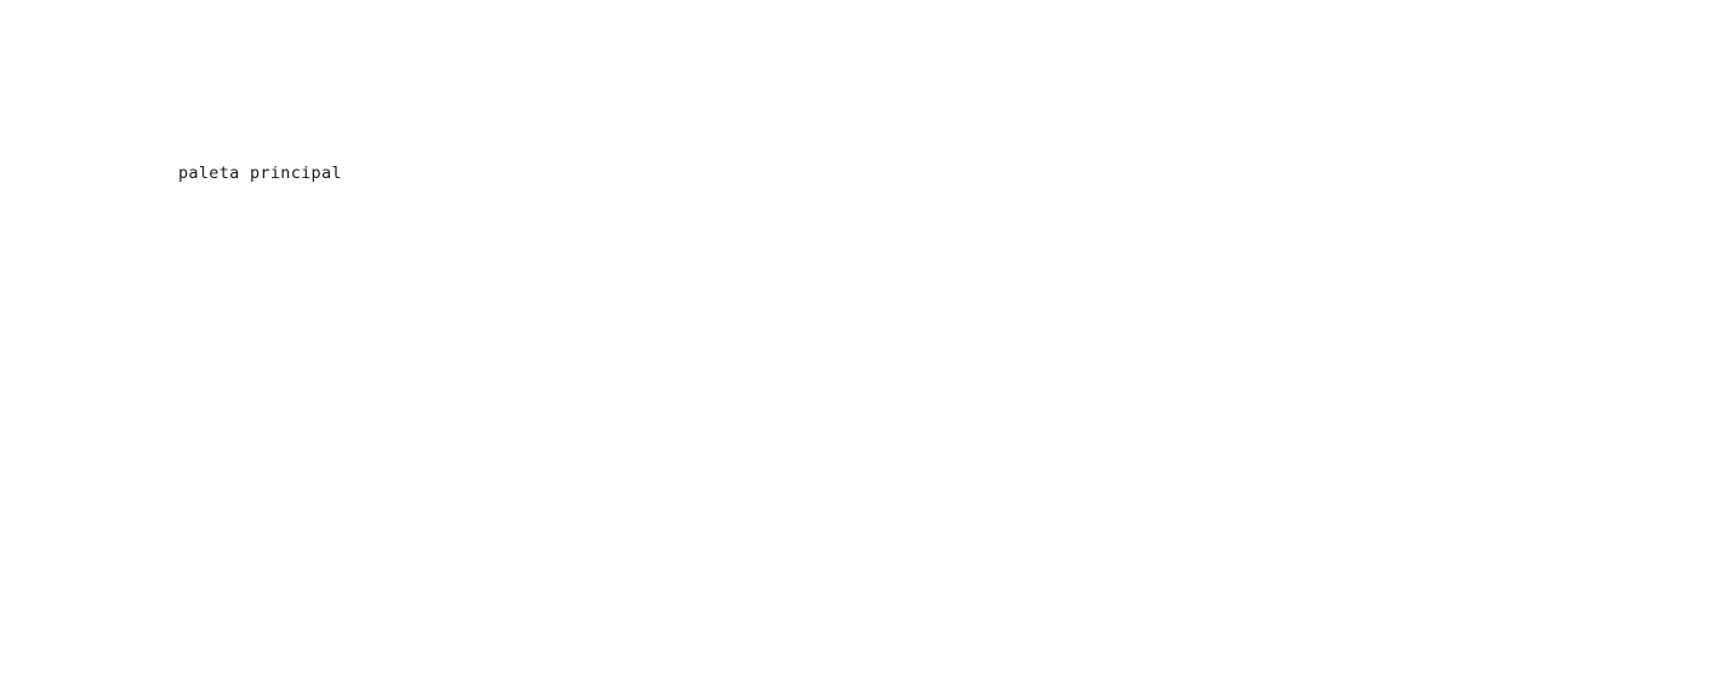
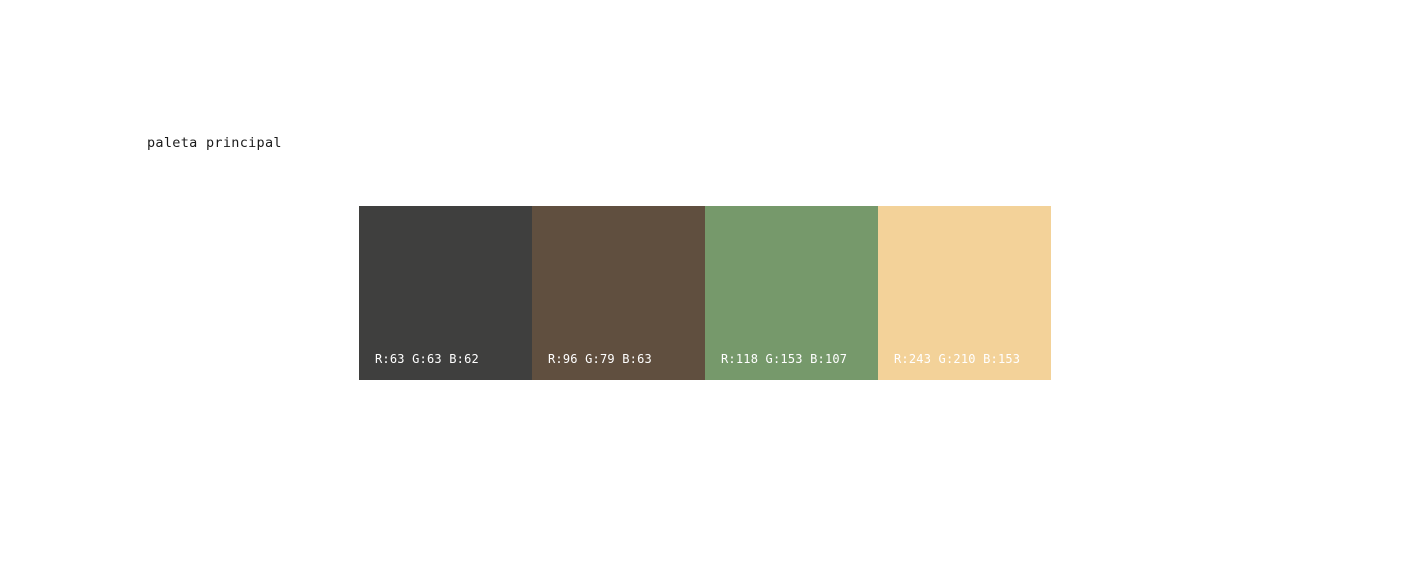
  paleta principal
+ R:63 G:63 B:62
+ R:96 G:79 B:63
+ R:118 G:153 B:107
+ R:243 G:210 B:153
